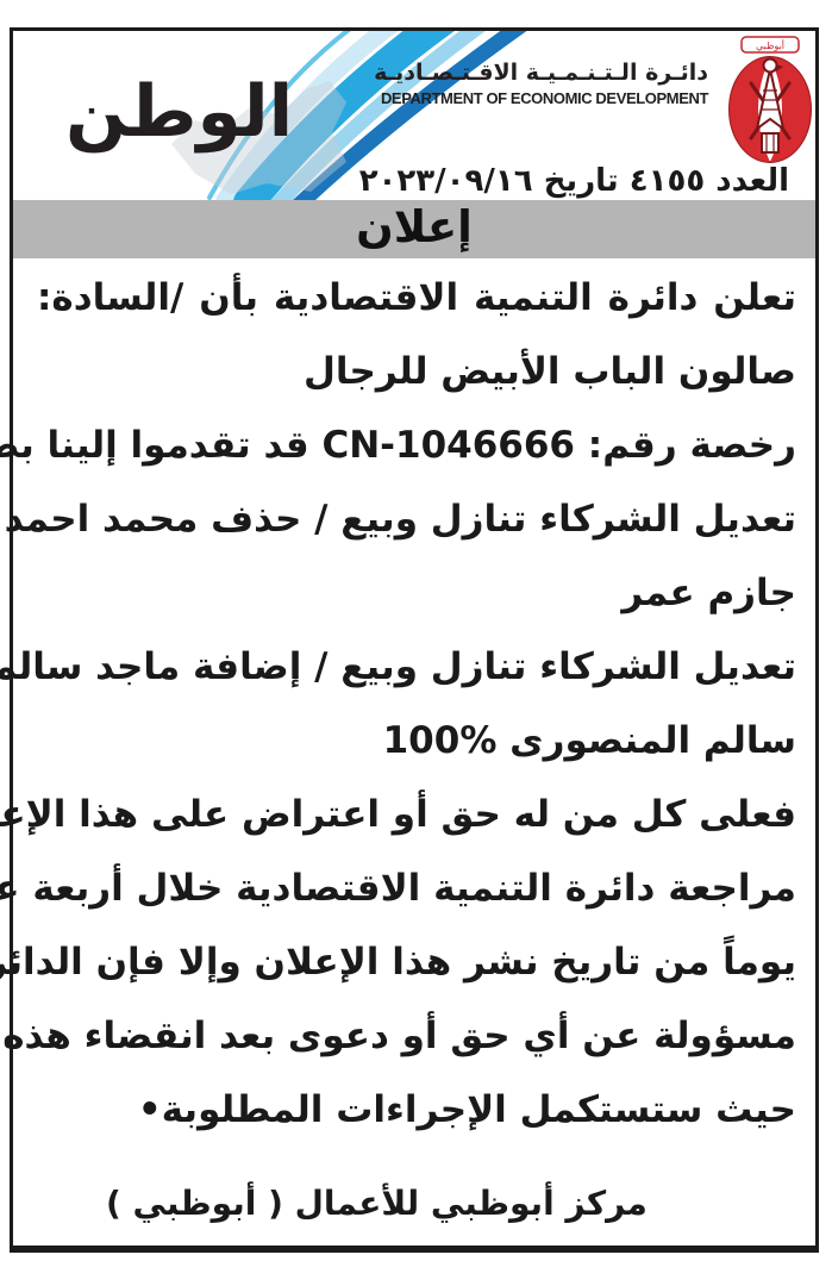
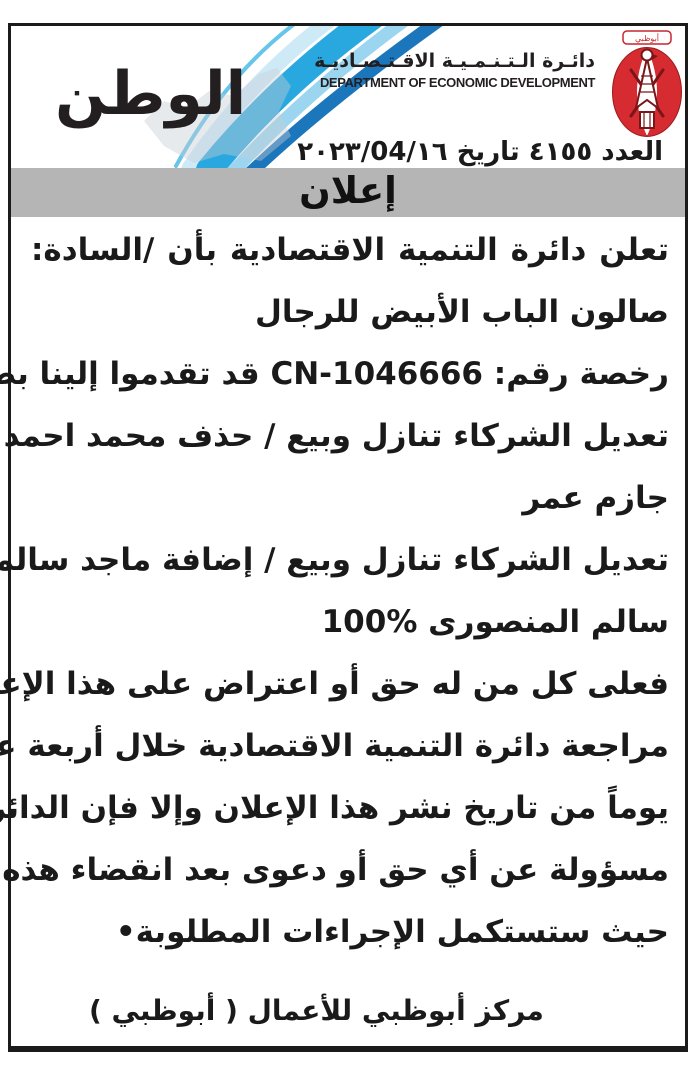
  الوطن
  دائـرة الـتـنـمـيـة الاقـتـصـاديـة
  DEPARTMENT OF ECONOMIC DEVELOPMENT
  أبوظبي
- العدد ٤١٥٥ تاريخ ٢٠٢٣/٠٩/١٦
+ العدد ٤١٥٥ تاريخ ٢٠٢٣/04/١٦
  إعلان
  تعلن دائرة التنمية الاقتصادية بأن /السادة:
  صالون الباب الأبيض للرجال
  رخصة رقم: CN-1046666 قد تقدموا إلينا بط
  تعديل الشركاء تنازل وبيع / حذف محمد احمد
  جازم عمر
  تعديل الشركاء تنازل وبيع / إضافة ماجد سالم
  سالم المنصورى %100
  فعلى كل من له حق أو اعتراض على هذا الإع
  مراجعة دائرة التنمية الاقتصادية خلال أربعة ع
  يوماً من تاريخ نشر هذا الإعلان وإلا فإن الدائ
  مسؤولة عن أي حق أو دعوى بعد انقضاء هذه
  حيث ستستكمل الإجراءات المطلوبة•
  مركز أبوظبي للأعمال ( أبوظبي )
